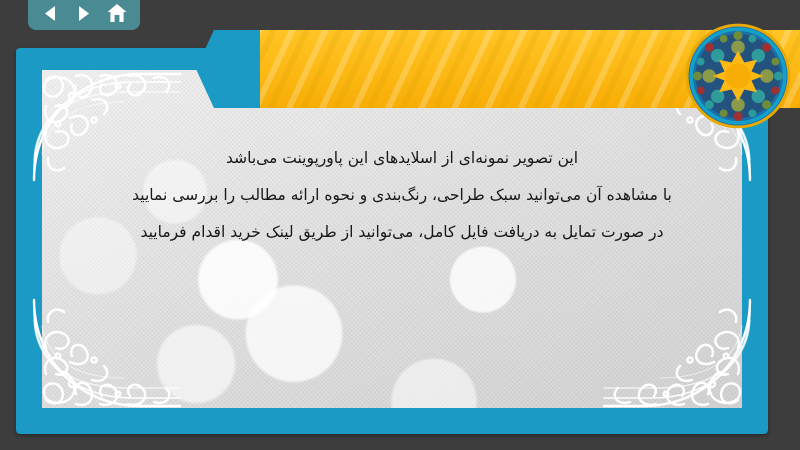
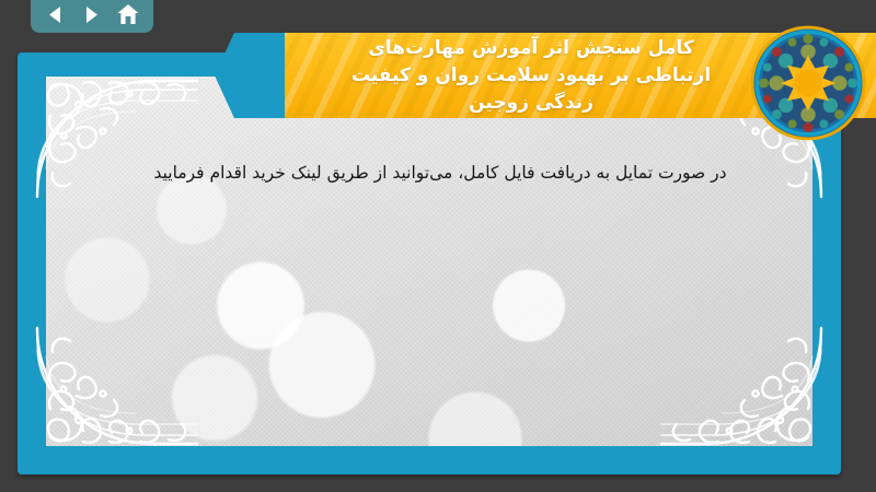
- این تصویر نمونه‌ای از اسلایدهای این پاورپوینت می‌باشد
- با مشاهده آن میتوانید سبک طراحی، رنگ‌بندی و نحوه ارائه مطالب را بررسی نمایید
  در صورت تمایل به دریافت فایل کامل، می‌توانید از طریق لینک خرید اقدام فرمایید
+ کامل سنجش اثر آموزش مهارت‌های
+ ارتباطی بر بهبود سلامت روان و کیفیت
+ زندگی زوجین
